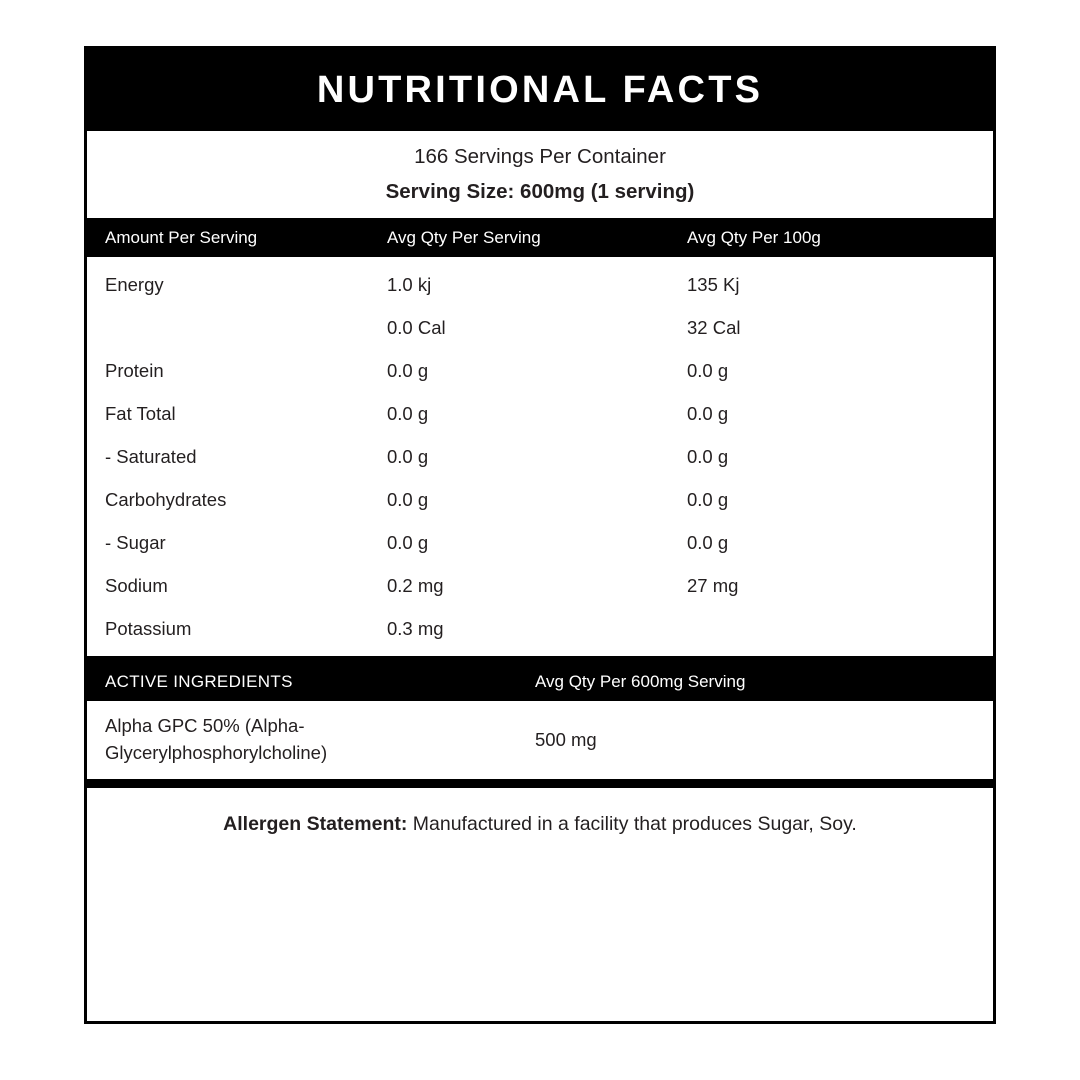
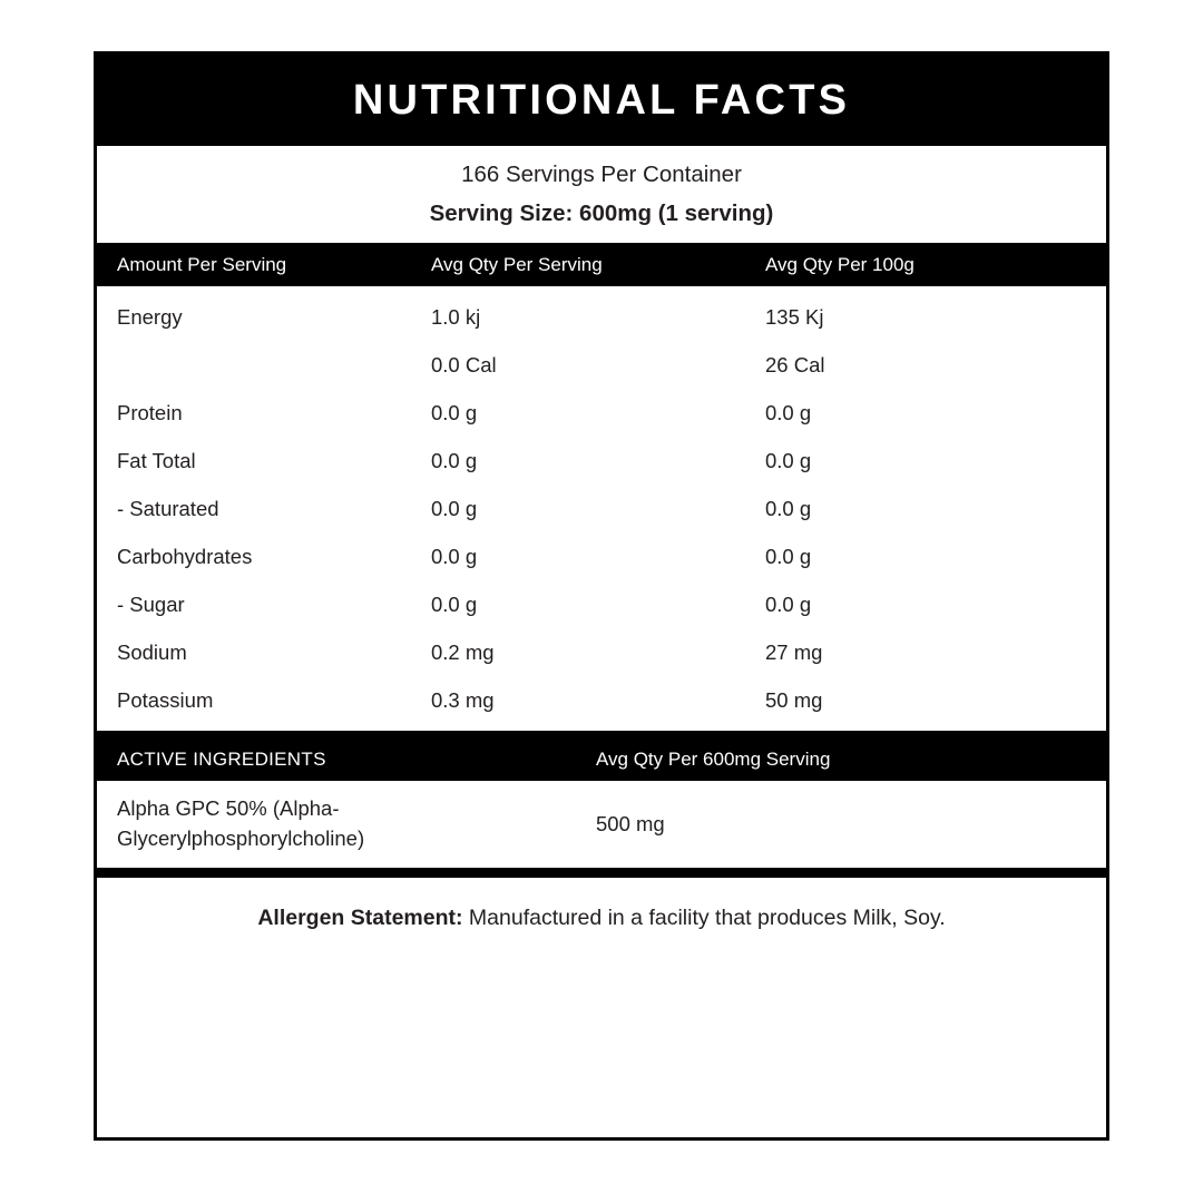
  NUTRITIONAL FACTS
  166 Servings Per Container
  Serving Size: 600mg (1 serving)
  Amount Per Serving
  Avg Qty Per Serving
  Avg Qty Per 100g
  Energy
  1.0 kj
  135 Kj
  0.0 Cal
- 32 Cal
+ 26 Cal
  Protein
  0.0 g
  0.0 g
  Fat Total
  0.0 g
  0.0 g
  - Saturated
  0.0 g
  0.0 g
  Carbohydrates
  0.0 g
  0.0 g
  - Sugar
  0.0 g
  0.0 g
  Sodium
  0.2 mg
  27 mg
  Potassium
  0.3 mg
+ 50 mg
  ACTIVE INGREDIENTS
  Avg Qty Per 600mg Serving
  Alpha GPC 50% (Alpha-Glycerylphosphorylcholine)
  500 mg
- Allergen Statement: Manufactured in a facility that produces Sugar, Soy.
+ Allergen Statement: Manufactured in a facility that produces Milk, Soy.
